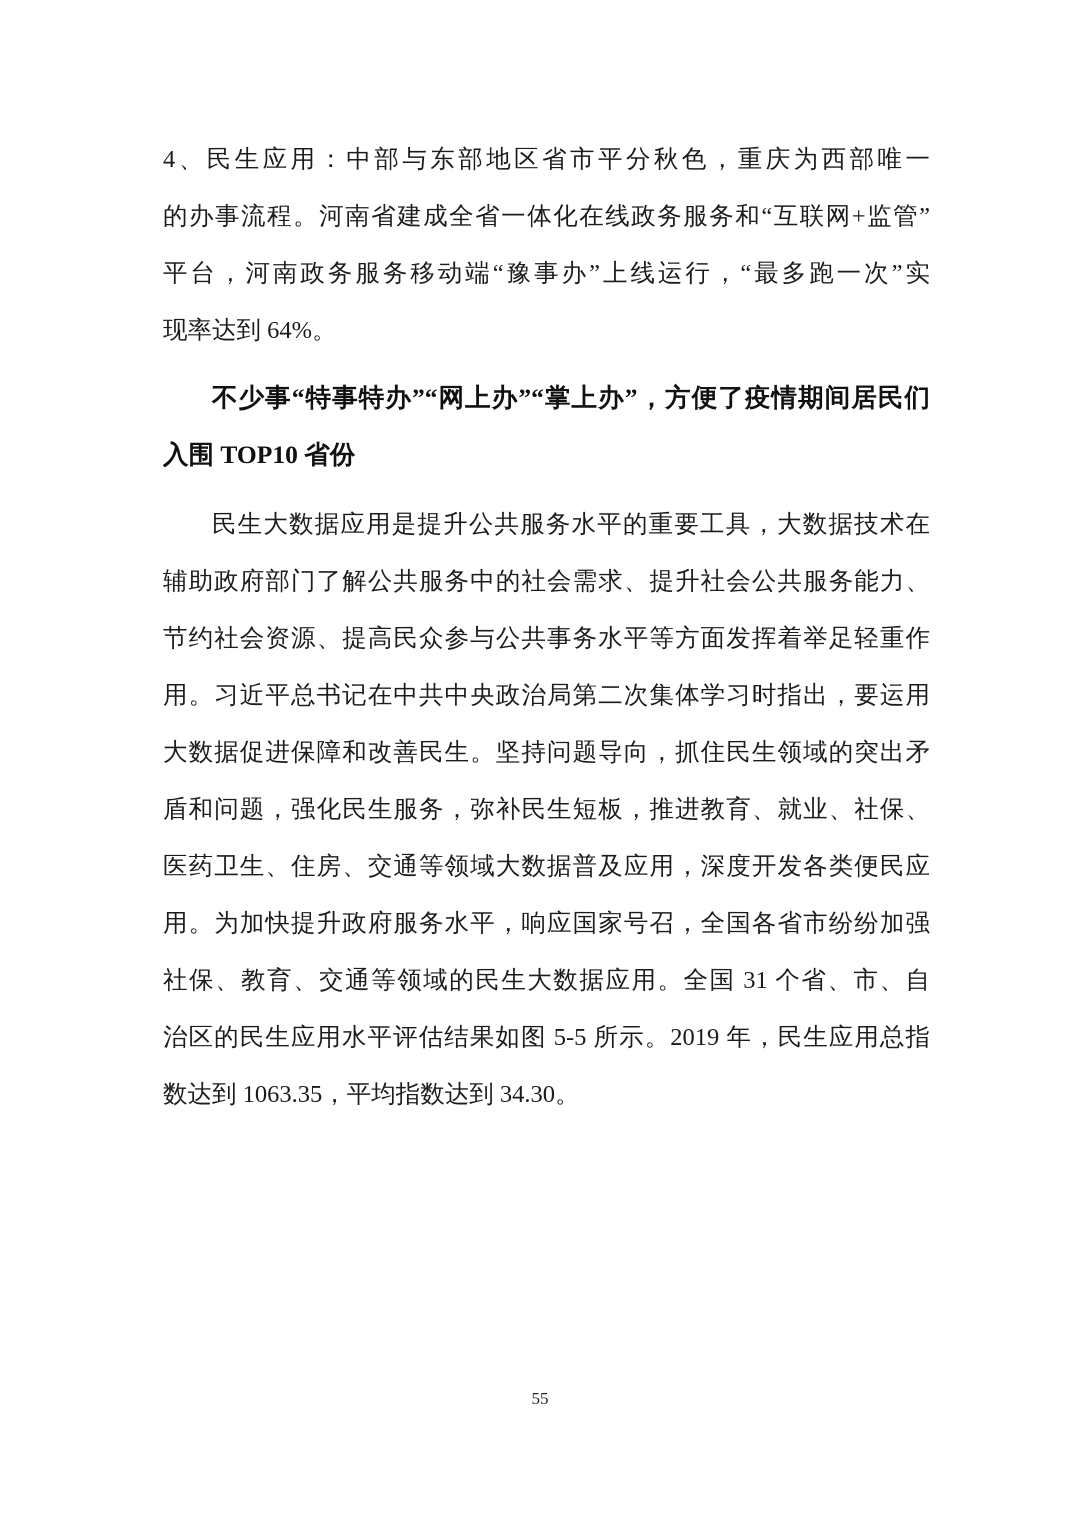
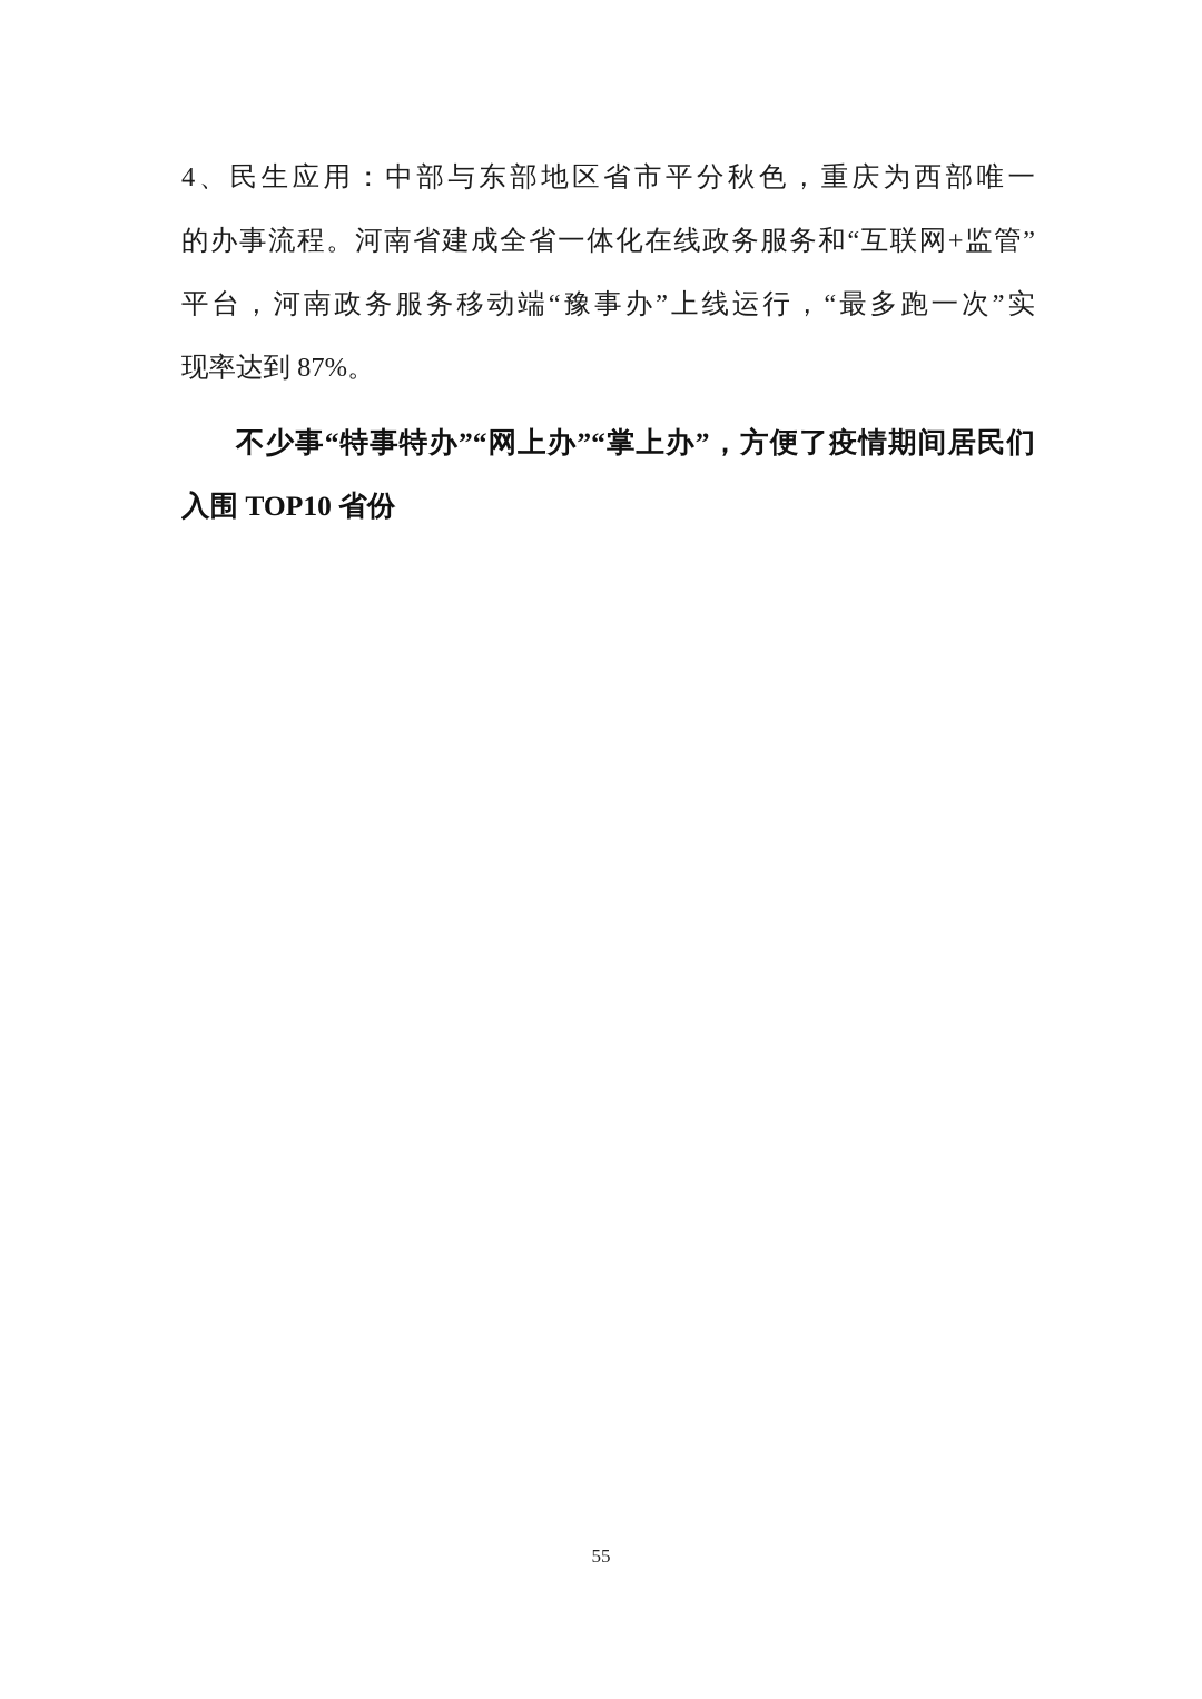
  4、民生应用：中部与东部地区省市平分秋色，重庆为西部唯一
  的办事流程。河南省建成全省一体化在线政务服务和“互联网+监管”
  平台，河南政务服务移动端“豫事办”上线运行，“最多跑一次”实
- 现率达到 64%。
+ 现率达到 87%。
  不少事“特事特办”“网上办”“掌上办”，方便了疫情期间居民们
  入围 TOP10 省份
- 民生大数据应用是提升公共服务水平的重要工具，大数据技术在
- 辅助政府部门了解公共服务中的社会需求、提升社会公共服务能力、
- 节约社会资源、提高民众参与公共事务水平等方面发挥着举足轻重作
- 用。习近平总书记在中共中央政治局第二次集体学习时指出，要运用
- 大数据促进保障和改善民生。坚持问题导向，抓住民生领域的突出矛
- 盾和问题，强化民生服务，弥补民生短板，推进教育、就业、社保、
- 医药卫生、住房、交通等领域大数据普及应用，深度开发各类便民应
- 用。为加快提升政府服务水平，响应国家号召，全国各省市纷纷加强
- 社保、教育、交通等领域的民生大数据应用。全国 31 个省、市、自
- 治区的民生应用水平评估结果如图 5-5 所示。2019 年，民生应用总指
- 数达到 1063.35，平均指数达到 34.30。
  55
